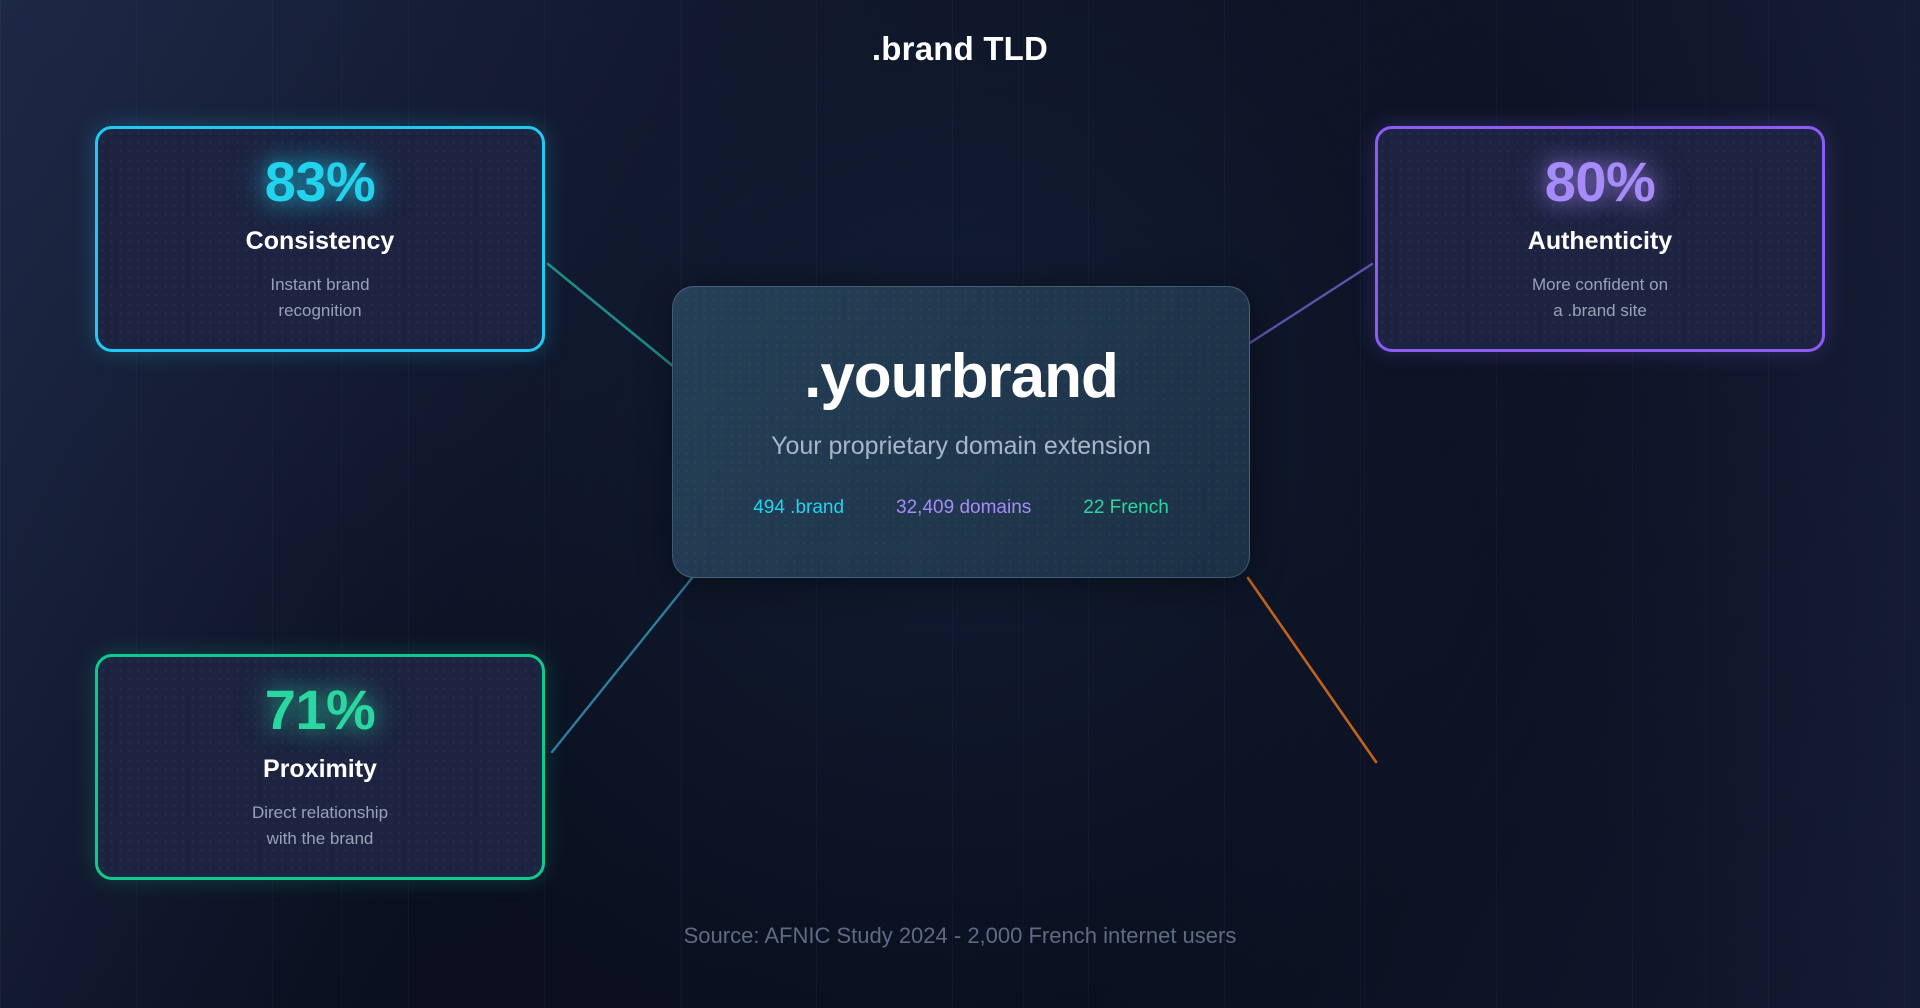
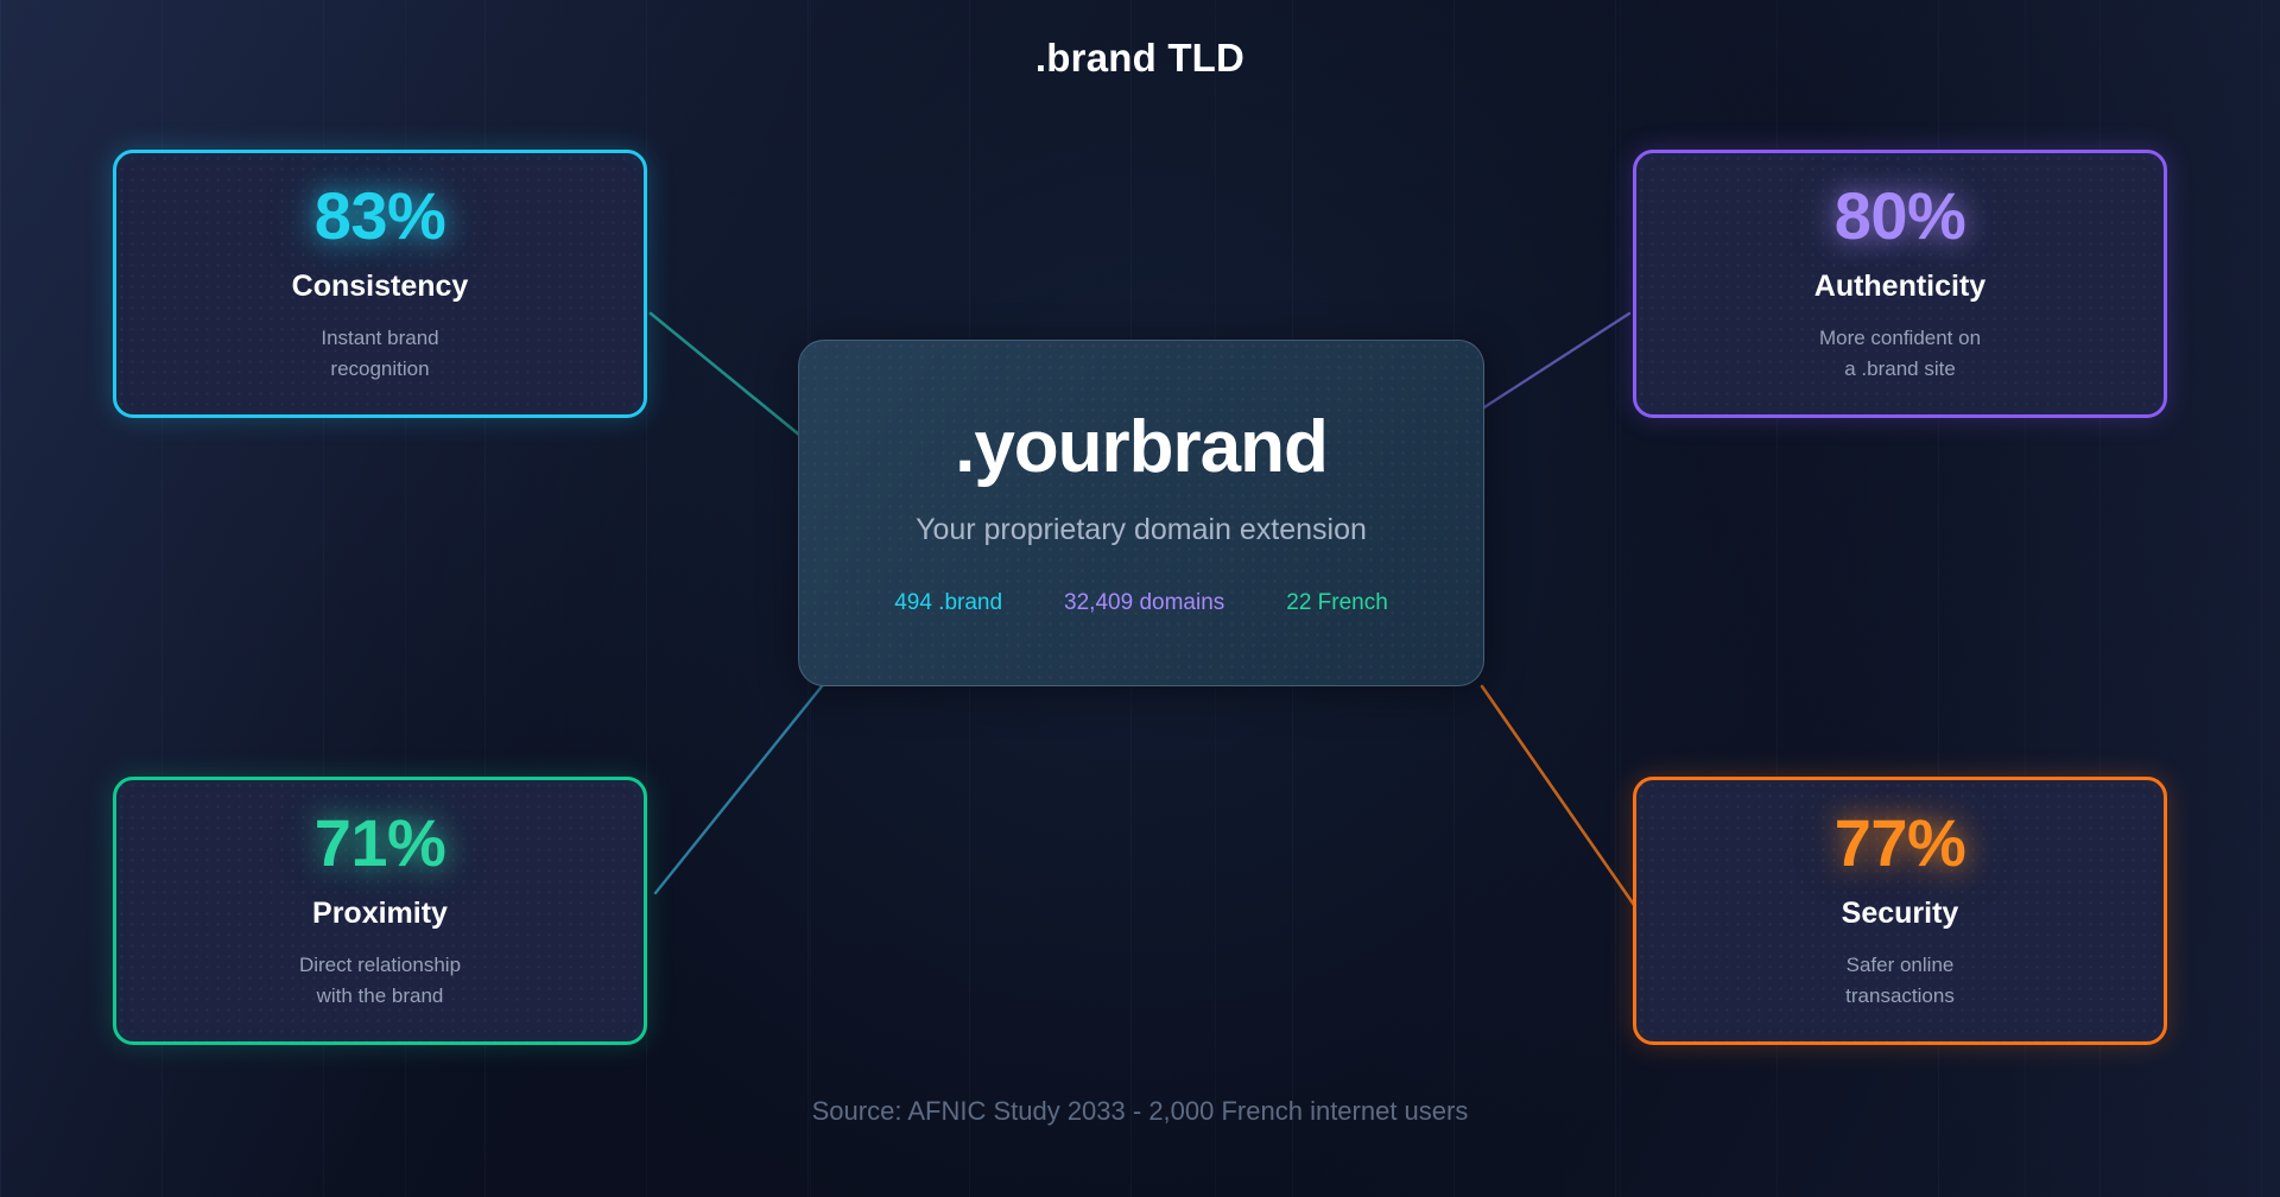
  .brand TLD
  83%
  Consistency
  Instant brand
  recognition
  80%
  Authenticity
  More confident on
  a .brand site
  71%
  Proximity
  Direct relationship
  with the brand
+ 77%
+ Security
+ Safer online
+ transactions
  .yourbrand
  Your proprietary domain extension
  494 .brand
  32,409 domains
  22 French
- Source: AFNIC Study 2024 - 2,000 French internet users
+ Source: AFNIC Study 2033 - 2,000 French internet users
